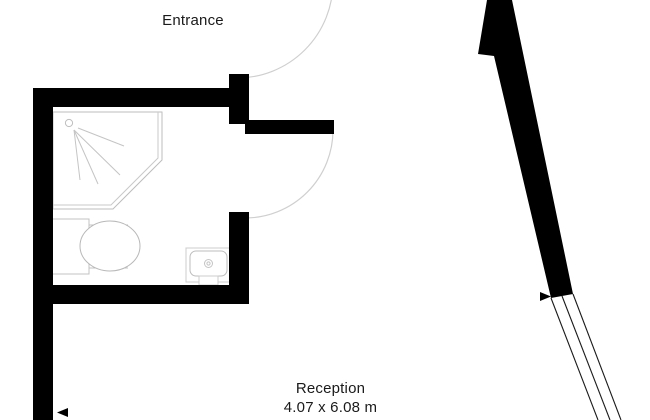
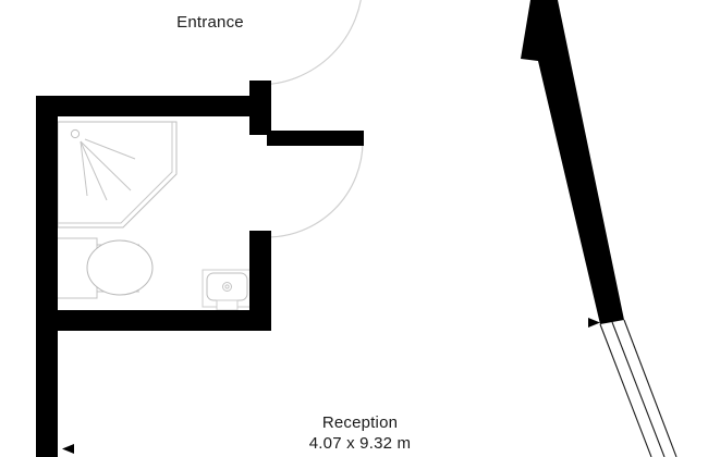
  Entrance
  Reception
- 4.07 x 6.08 m
+ 4.07 x 9.32 m
